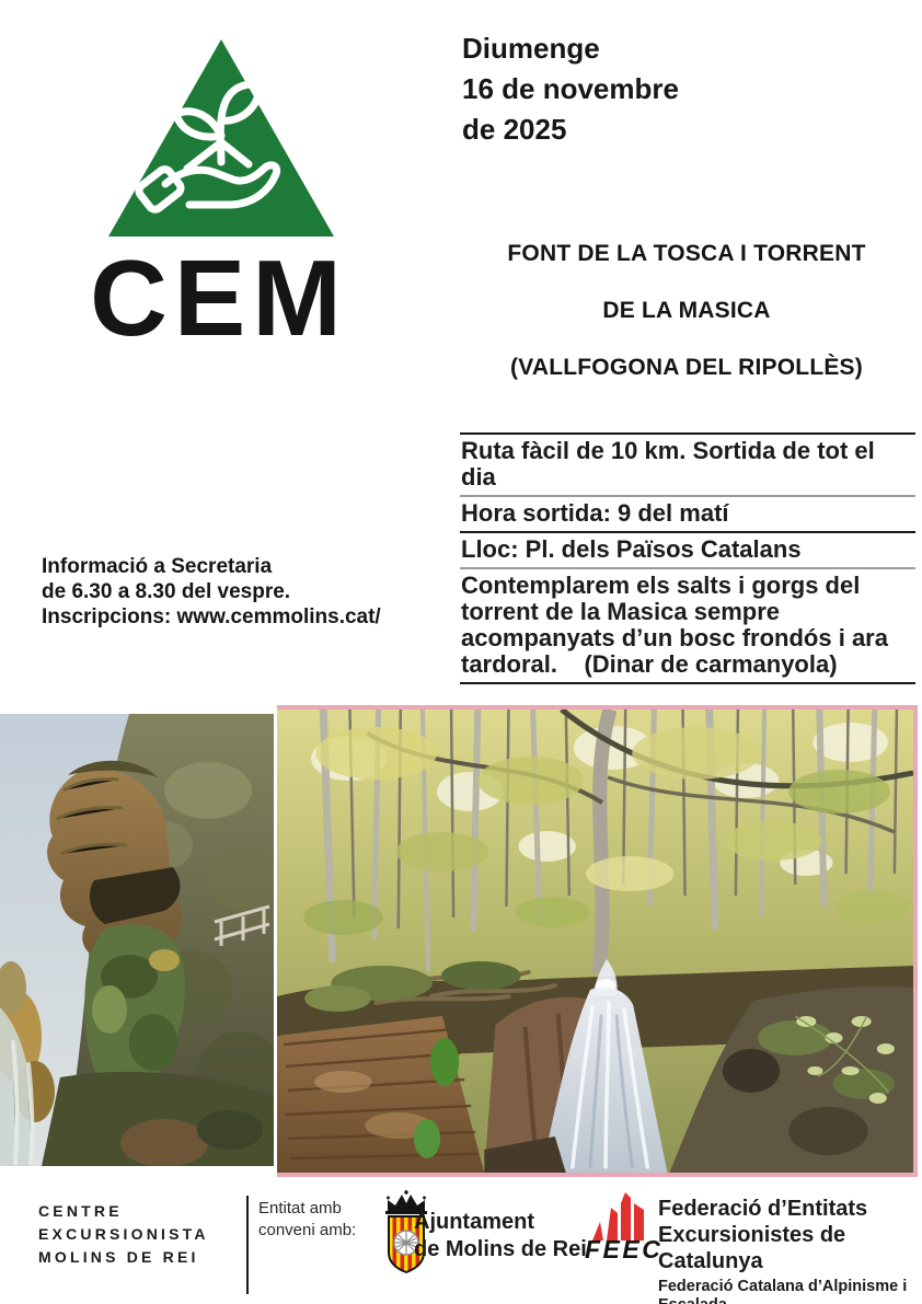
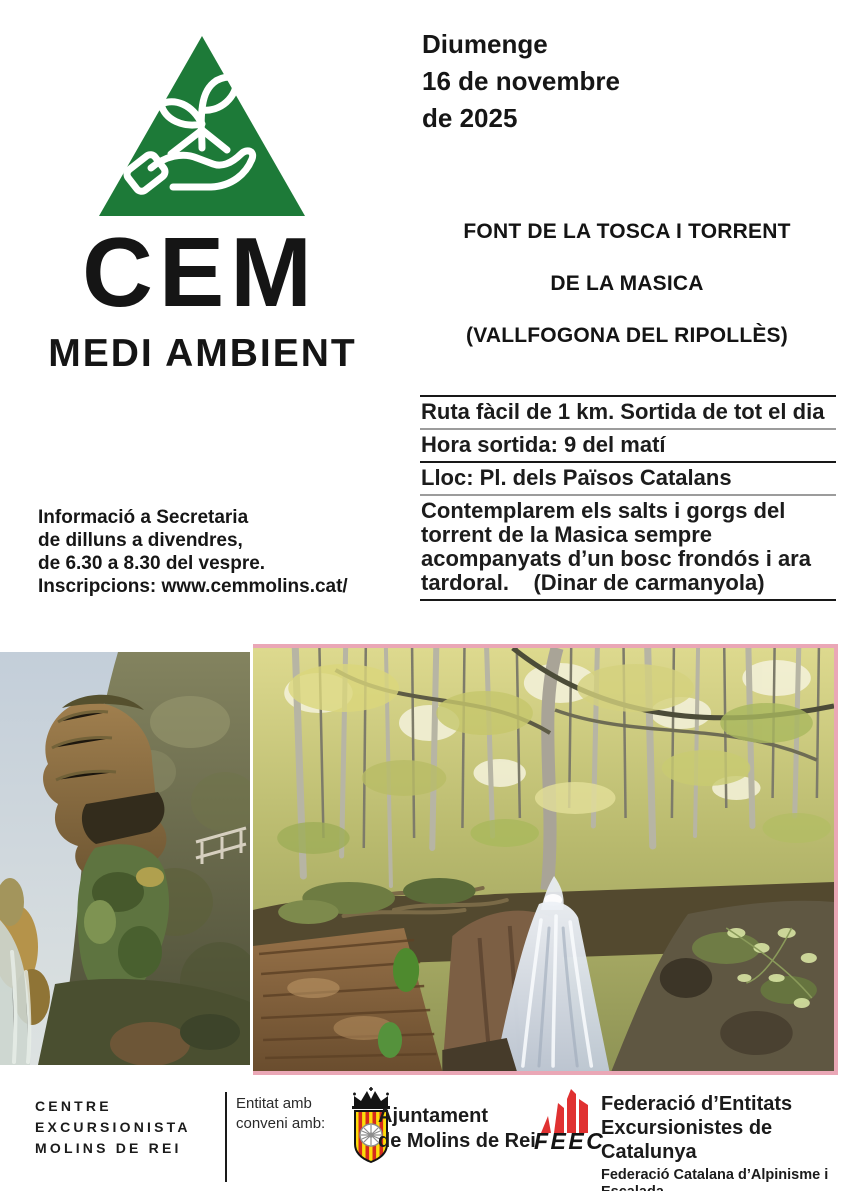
  CEM
+ MEDI AMBIENT
  Diumenge
  16 de novembre
  de 2025
  FONT DE LA TOSCA I TORRENT
  DE LA MASICA
  (VALLFOGONA DEL RIPOLLÈS)
- Ruta fàcil de 10 km. Sortida de tot el dia
+ Ruta fàcil de 1 km. Sortida de tot el dia
  Hora sortida: 9 del matí
  Lloc: Pl. dels Països Catalans
  Contemplarem els salts i gorgs del torrent de la Masica sempre acompanyats d’un bosc frondós i ara tardoral. (Dinar de carmanyola)
  Informació a Secretaria
+ de dilluns a divendres,
  de 6.30 a 8.30 del vespre.
  Inscripcions: www.cemmolins.cat/
  CENTRE
  EXCURSIONISTA
  MOLINS DE REI
  Entitat amb
  conveni amb:
  Ajuntament
  de Molins de Rei
  FEEC
  Federació d’Entitats
  Excursionistes de Catalunya
  Federació Catalana d’Alpinisme i
